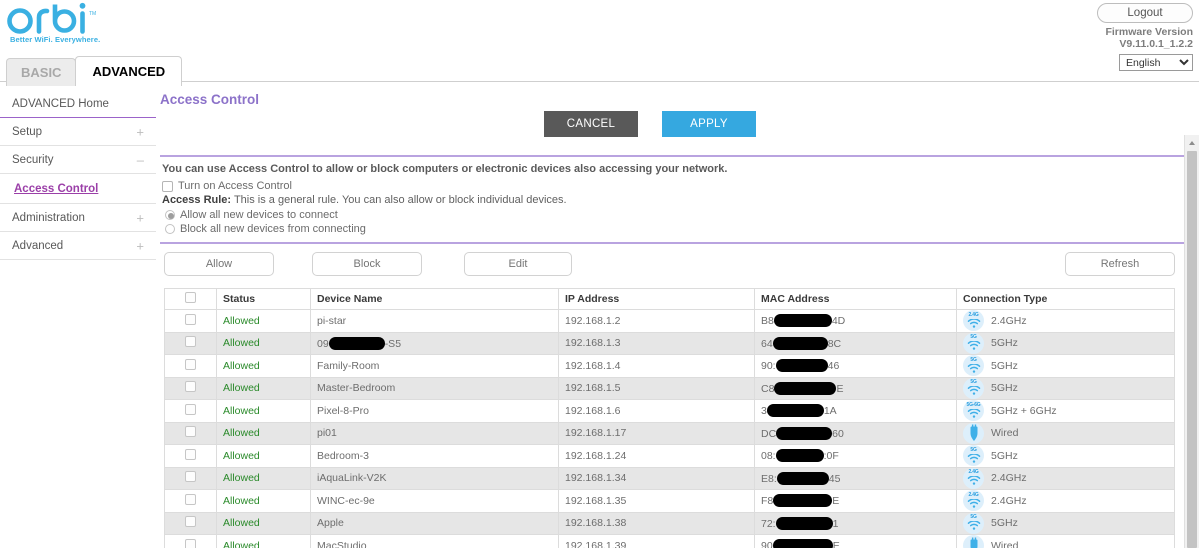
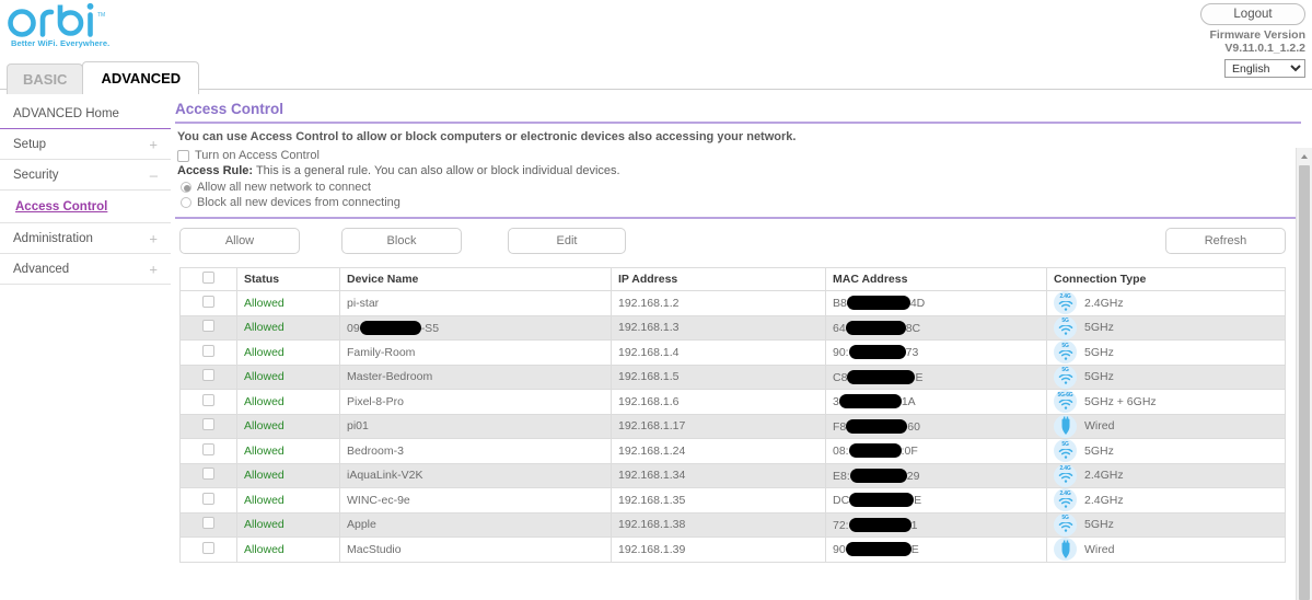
  Better WiFi. Everywhere.
  Logout
  Firmware Version
  V9.11.0.1_1.2.2
  English
  BASIC
  ADVANCED
  ADVANCED Home
  Setup
  +
  Security
  –
  Access Control
  Administration
  +
  Advanced
  +
  Access Control
- CANCEL
- APPLY
  You can use Access Control to allow or block computers or electronic devices also accessing your network.
  Turn on Access Control
  Access Rule: This is a general rule. You can also allow or block individual devices.
- Allow all new devices to connect
+ Allow all new network to connect
  Block all new devices from connecting
  Allow
  Block
  Edit
  Refresh
  	Status	Device Name	IP Address	MAC Address	Connection Type
  	Allowed	pi-star	192.168.1.2	B8 4D	2.4GHz
  	Allowed	09 -S5	192.168.1.3	64 8C	5GHz
- 	Allowed	Family-Room	192.168.1.4	90: 46	5GHz
+ 	Allowed	Family-Room	192.168.1.4	90: 73	5GHz
  	Allowed	Master-Bedroom	192.168.1.5	C8 E	5GHz
  	Allowed	Pixel-8-Pro	192.168.1.6	3 1A	5GHz + 6GHz
- 	Allowed	pi01	192.168.1.17	DC 60	Wired
+ 	Allowed	pi01	192.168.1.17	F8 60	Wired
  	Allowed	Bedroom-3	192.168.1.24	08: :0F	5GHz
- 	Allowed	iAquaLink-V2K	192.168.1.34	E8: 45	2.4GHz
+ 	Allowed	iAquaLink-V2K	192.168.1.34	E8: 29	2.4GHz
- 	Allowed	WINC-ec-9e	192.168.1.35	F8 E	2.4GHz
+ 	Allowed	WINC-ec-9e	192.168.1.35	DC E	2.4GHz
  	Allowed	Apple	192.168.1.38	72: 1	5GHz
  	Allowed	MacStudio	192.168.1.39	90 E	Wired
